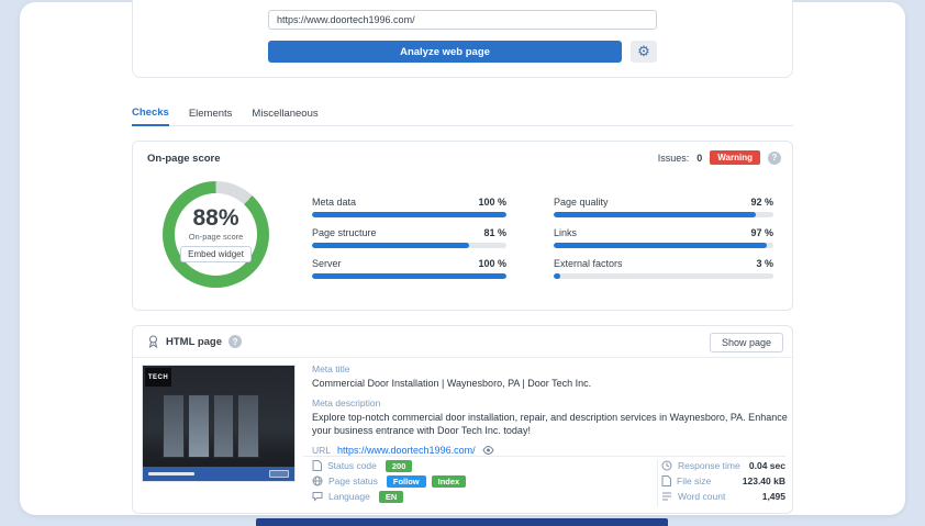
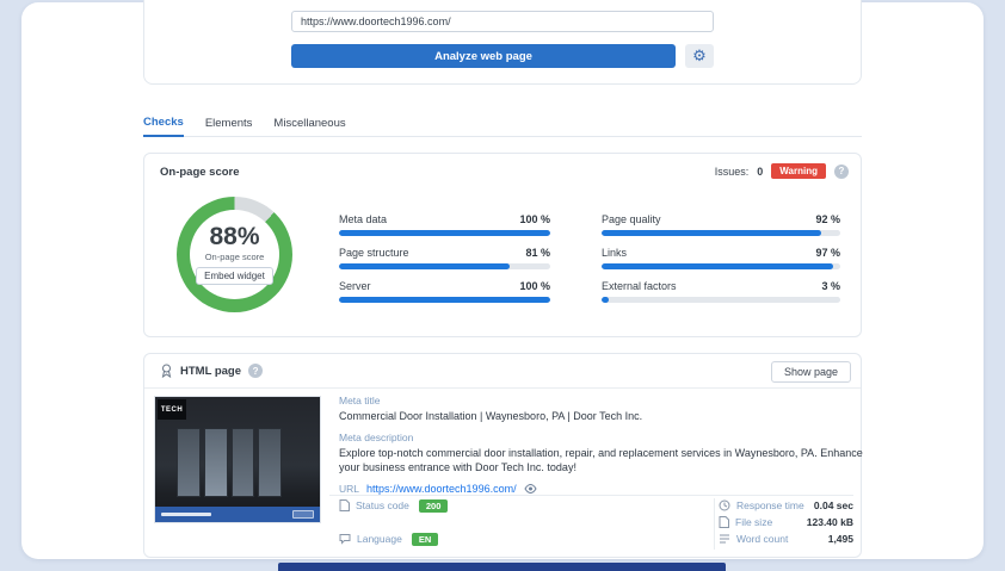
  https://www.doortech1996.com/
  Analyze web page
  ⚙
  Checks
  Elements
  Miscellaneous
  On-page score
  Issues:
  0
  Warning
  ?
  88%
  On-page score
  Embed widget
  Meta data
  100 %
  Page structure
  81 %
  Server
  100 %
  Page quality
  92 %
  Links
  97 %
  External factors
  3 %
  HTML page
  ?
  Show page
  Meta title
  Commercial Door Installation | Waynesboro, PA | Door Tech Inc.
  Meta description
- Explore top-notch commercial door installation, repair, and description services in Waynesboro, PA. Enhance your business entrance with Door Tech Inc. today!
+ Explore top-notch commercial door installation, repair, and replacement services in Waynesboro, PA. Enhance your business entrance with Door Tech Inc. today!
  URL
  https://www.doortech1996.com/
  Status code
  200
- Page status
- Follow
- Index
  Language
  EN
  Response time
  0.04 sec
  File size
  123.40 kB
  Word count
  1,495
